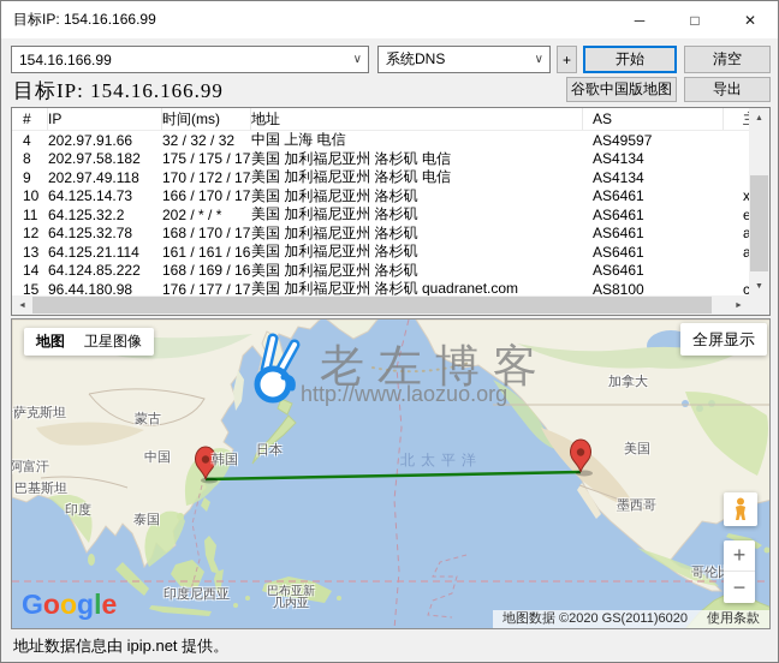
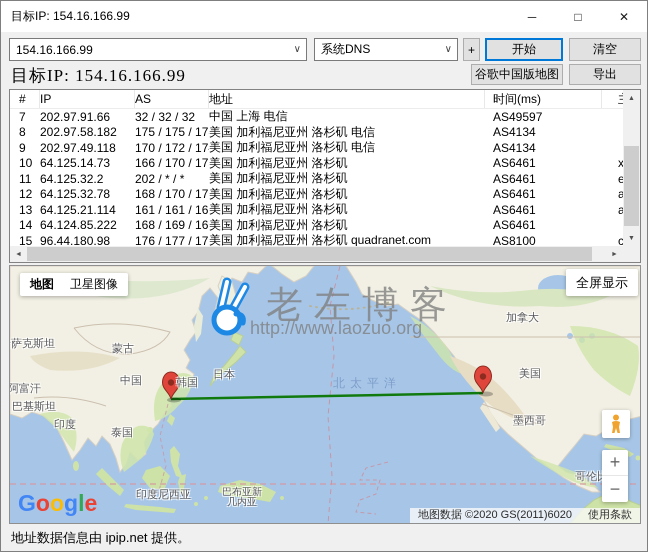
  目标IP: 154.16.166.99
  ─
  □
  ✕
  154.16.166.99
  ∨
  系统DNS
  ∨
  +
  开始
  清空
  目标IP: 154.16.166.99
  谷歌中国版地图
  导出
  #
  IP
- 时间(ms)
+ AS
  地址
- AS
+ 时间(ms)
- 4
+ 7
  202.97.91.66
  32 / 32 / 32
  中国 上海 电信
  AS49597
  8
  202.97.58.182
  175 / 175 / 17
  美国 加利福尼亚州 洛杉矶 电信
  AS4134
  9
  202.97.49.118
  170 / 172 / 17
  美国 加利福尼亚州 洛杉矶 电信
  AS4134
  10
  64.125.14.73
  166 / 170 / 17
  美国 加利福尼亚州 洛杉矶
  AS6461
  11
  64.125.32.2
  202 / * / *
  美国 加利福尼亚州 洛杉矶
  AS6461
  12
  64.125.32.78
  168 / 170 / 17
  美国 加利福尼亚州 洛杉矶
  AS6461
  13
  64.125.21.114
  161 / 161 / 16
  美国 加利福尼亚州 洛杉矶
  AS6461
  14
  64.124.85.222
  168 / 169 / 16
  美国 加利福尼亚州 洛杉矶
  AS6461
  15
  96.44.180.98
  176 / 177 / 17
  美国 加利福尼亚州 洛杉矶 quadranet.com
  AS8100
  萨克斯坦
  蒙古
  中国
  韩国
  日本
  阿富汗
  巴基斯坦
  印度
  泰国
  印度尼西亚
  巴布亚新
  几内亚
  加拿大
  美国
  墨西哥
  北太平洋
  老左博客
  http://www.laozuo.org
  地图
  卫星图像
  全屏显示
  +
  −
  Google
  地图数据 ©2020 GS(2011)6020
  使用条款
  地址数据信息由 ipip.net 提供。
